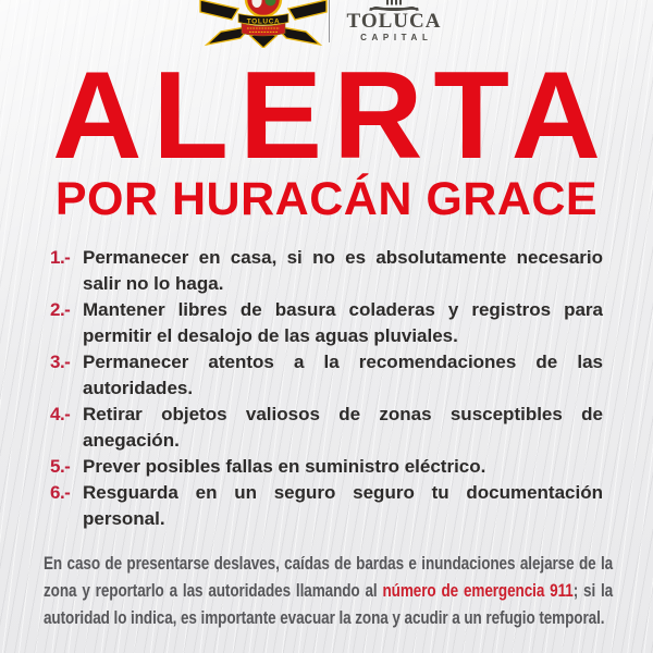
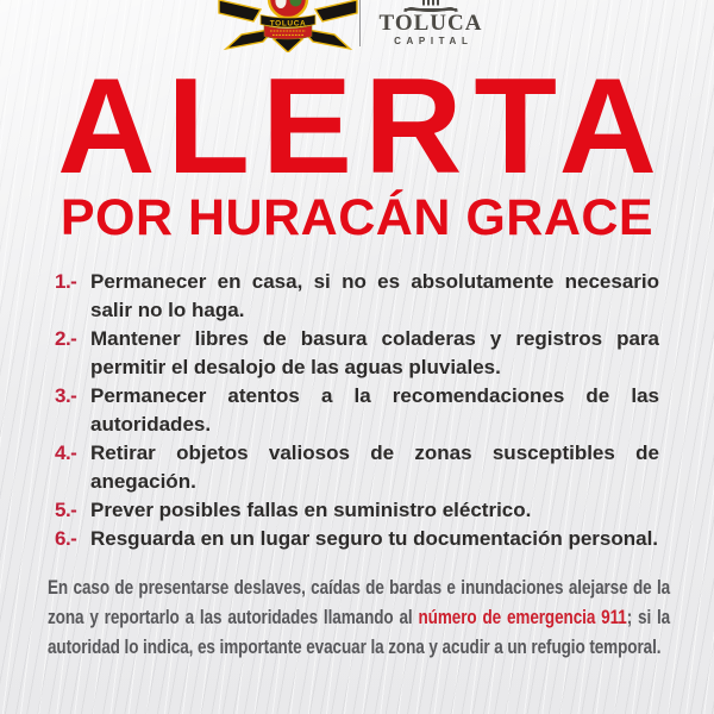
  TOLUCA
  CAPITAL
  ALERTA
  POR HURACÁN GRACE
  1.-
  Permanecer en casa, si no es absolutamente necesario salir no lo haga.
  2.-
  Mantener libres de basura coladeras y registros para permitir el desalojo de las aguas pluviales.
  3.-
  Permanecer atentos a la recomendaciones de las autoridades.
  4.-
  Retirar objetos valiosos de zonas susceptibles de anegación.
  5.-
  Prever posibles fallas en suministro eléctrico.
  6.-
- Resguarda en un seguro seguro tu documentación personal.
+ Resguarda en un lugar seguro tu documentación personal.
  En caso de presentarse deslaves, caídas de bardas e inundaciones alejarse de la zona y reportarlo a las autoridades llamando al número de emergencia 911; si la autoridad lo indica, es importante evacuar la zona y acudir a un refugio temporal.
